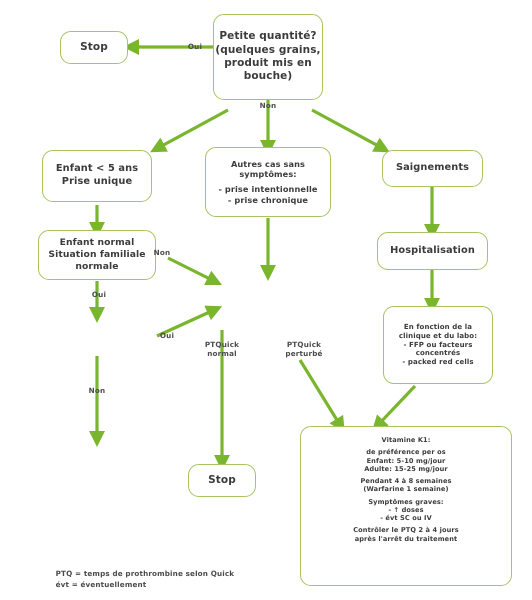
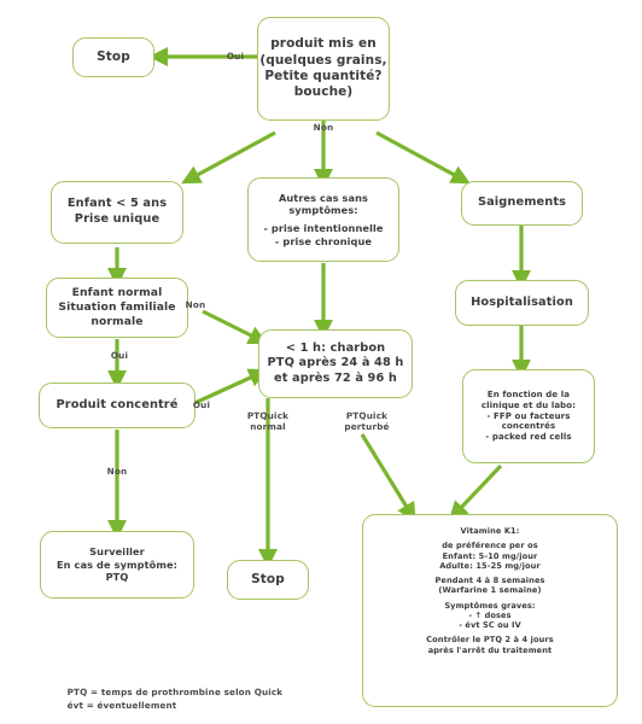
- Petite quantité?
+ produit mis en
  (quelques grains,
- produit mis en
+ Petite quantité?
  bouche)
  Stop
  Enfant < 5 ans
  Prise unique
  Enfant normal
  Situation familiale
  normale
+ Produit concentré
+ Surveiller
+ En cas de symptôme:
+ PTQ
  Autres cas sans
  symptômes:
  - prise intentionnelle
  - prise chronique
+ < 1 h: charbon
+ PTQ après 24 à 48 h
+ et après 72 à 96 h
  Stop
  Saignements
  Hospitalisation
  En fonction de la
  clinique et du labo:
  - FFP ou facteurs
  concentrés
  - packed red cells
  Vitamine K1:
  de préférence per os
  Enfant: 5-10 mg/jour
  Adulte: 15-25 mg/jour
  Pendant 4 à 8 semaines
  (Warfarine 1 semaine)
  Symptômes graves:
  - ↑ doses
  - évt SC ou IV
  Contrôler le PTQ 2 à 4 jours
  après l'arrêt du traitement
  Oui
  Non
  Non
  Oui
  Oui
  Non
  PTQuick
  normal
  PTQuick
  perturbé
  PTQ = temps de prothrombine selon Quick évt = éventuellement
